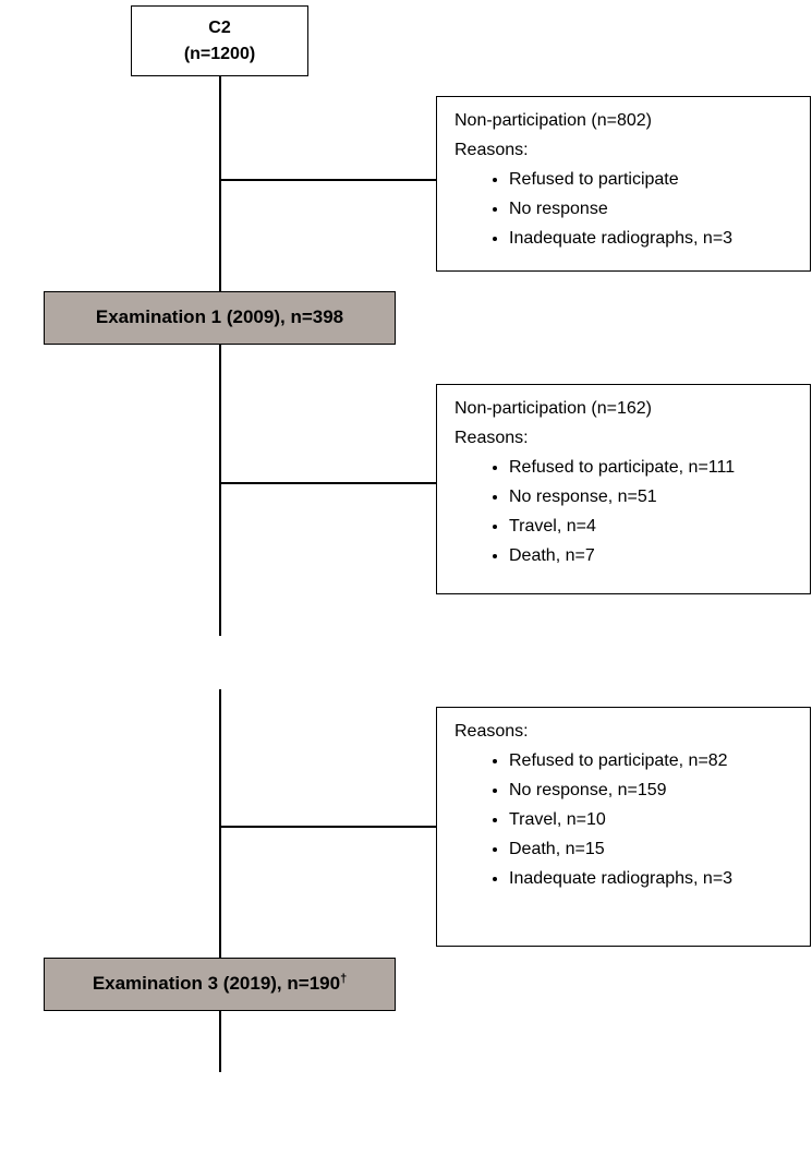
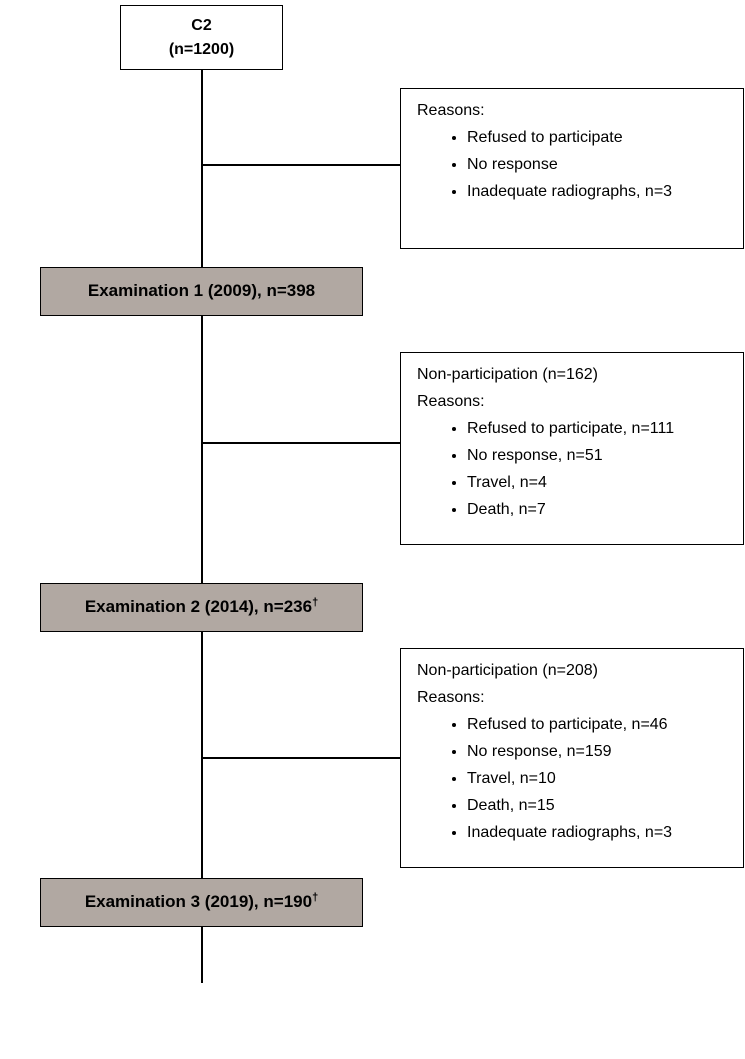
  C2
  (n=1200)
- Non-participation (n=802)
  Reasons:
  Refused to participate
  No response
  Inadequate radiographs, n=3
  Examination 1 (2009), n=398
  Non-participation (n=162)
  Reasons:
  Refused to participate, n=111
  No response, n=51
  Travel, n=4
  Death, n=7
+ Examination 2 (2014), n=236†
+ Non-participation (n=208)
  Reasons:
- Refused to participate, n=82
+ Refused to participate, n=46
  No response, n=159
  Travel, n=10
  Death, n=15
  Inadequate radiographs, n=3
  Examination 3 (2019), n=190†
